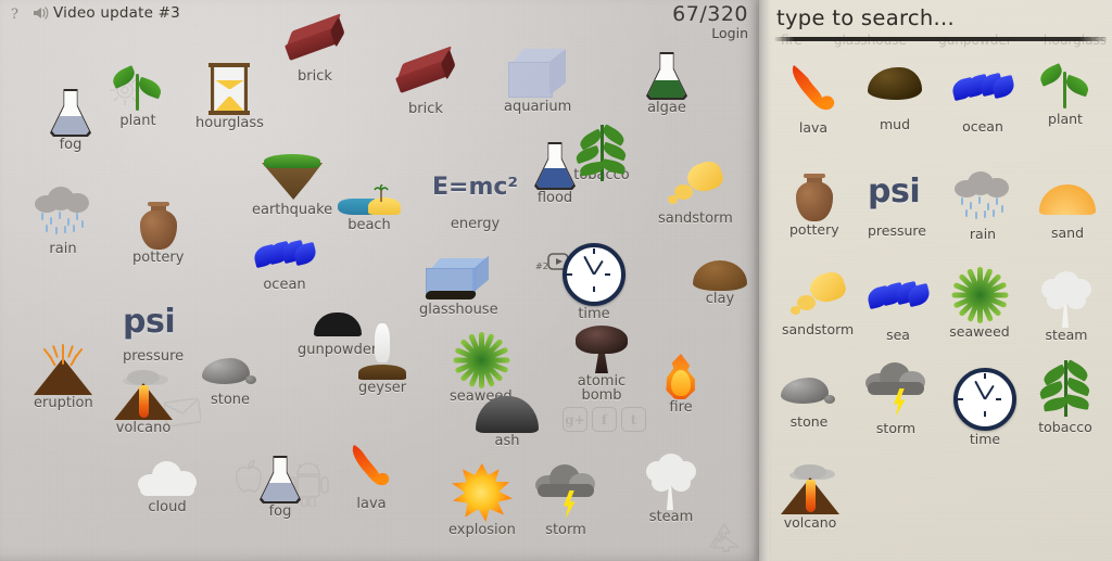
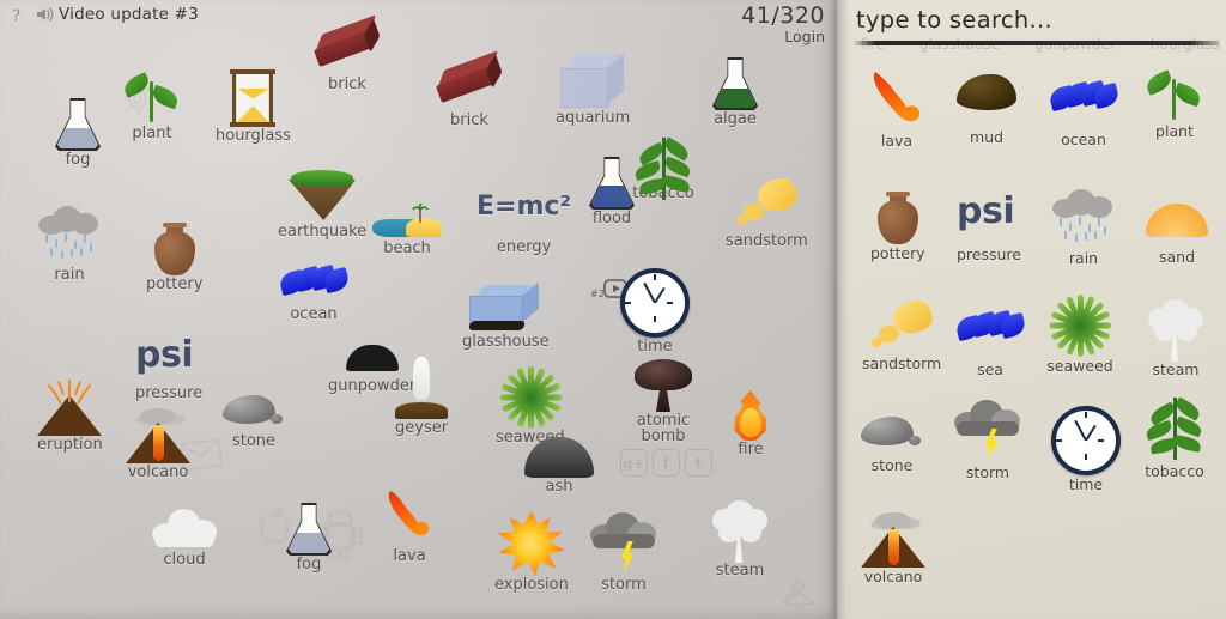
  ?
  Video update #3
- 67/320
+ 41/320
  Login
  g+
  f
  t
  #2
  fog
  plant
  hourglass
  brick
  brick
  aquarium
  algae
  earthquake
  beach
  E=mc²
  energy
  flood
  tbcco
  sandstorm
  rain
  pottery
  ocean
  glasshouse
  time
- clay
  psi
  pressure
  gunpowde
  eruption
  volcano
  stone
  geyser
  seawe
  atomic bomb
  fire
  ash
  cloud
  fog
  lava
  explosion
  storm
  steam
  type to search...
  lava
  mud
  ocean
  plant
  pottery
  psi
  pressure
  rain
  sand
  sandstorm
  sea
  seaweed
  steam
  stone
  storm
  time
  tobacco
  volcano
